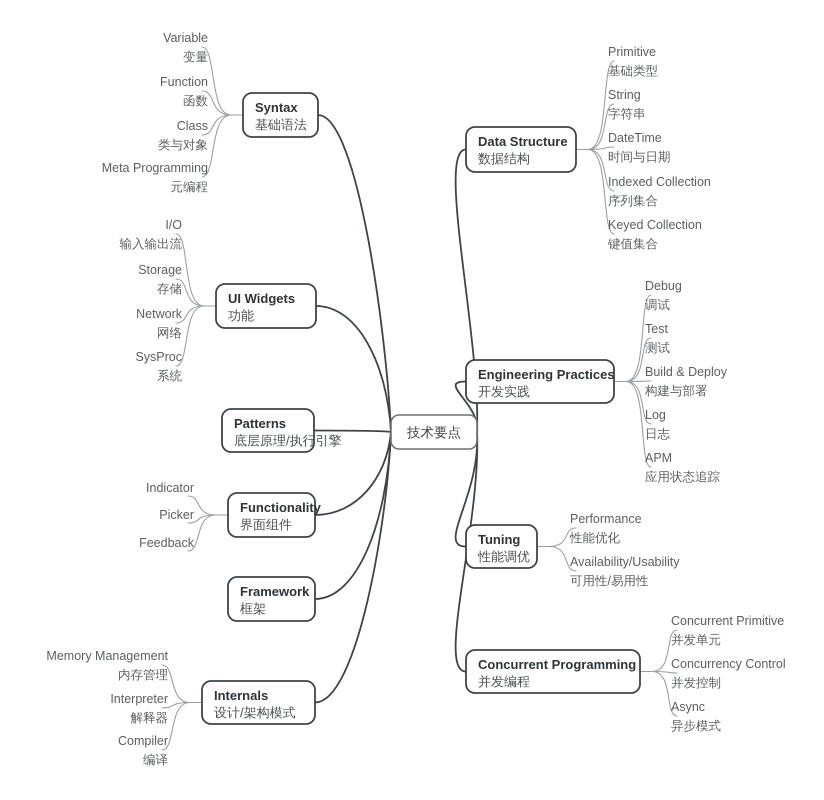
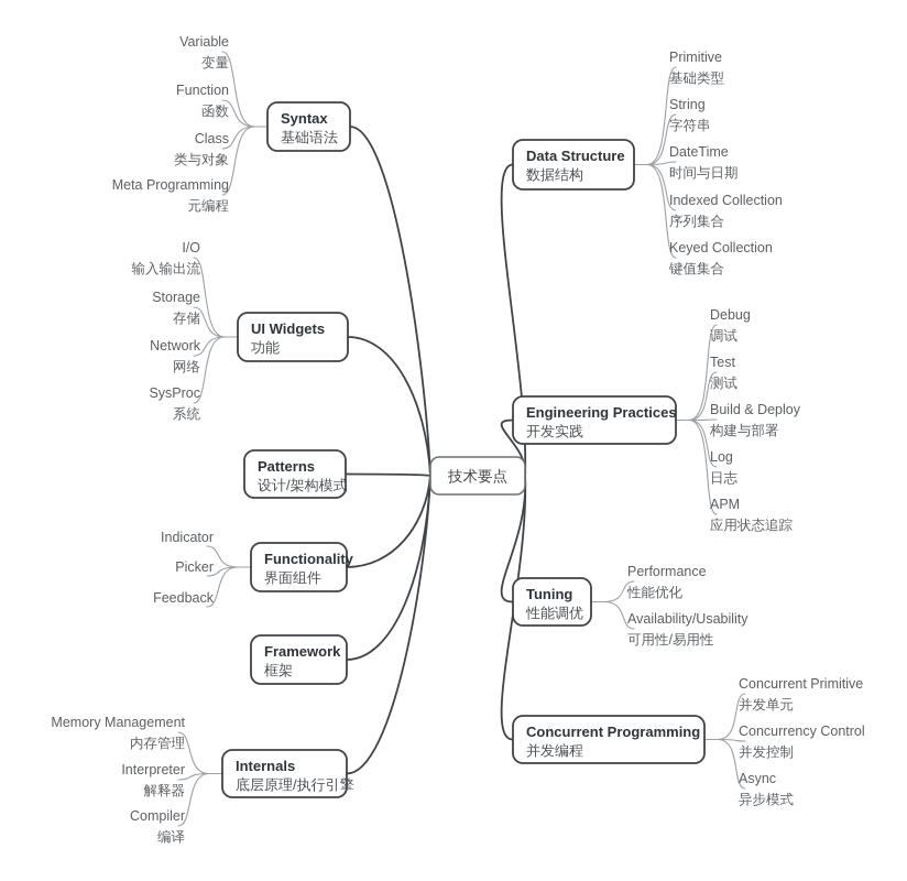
  Syntax
  基础语法
  Data Structure
  数据结构
  UI Widgets
  功能
  Engineering Practices
  开发实践
  Patterns
- 底层原理/执行引擎
+ 设计/架构模式
  Functionality
  界面组件
  Tuning
  性能调优
  Framework
  框架
  Concurrent Programming
  并发编程
  Internals
- 设计/架构模式
+ 底层原理/执行引擎
  Variable
  变量
  Function
  函数
  Class
  类与对象
  Meta Programming
  元编程
  Primitive
  基础类型
  String
  字符串
  DateTime
  时间与日期
  Indexed Collection
  序列集合
  Keyed Collection
  键值集合
  I/O
  输入输出流
  Storage
  存储
  Network
  网络
  SysProc
  系统
  Debug
  调试
  Test
  测试
  Build & Deploy
  构建与部署
  Log
  日志
  APM
  应用状态追踪
  Indicator
  Picker
  Feedback
  Performance
  性能优化
  Availability/Usability
  可用性/易用性
  Concurrent Primitive
  并发单元
  Concurrency Control
  并发控制
  Async
  异步模式
  Memory Management
  内存管理
  Interpreter
  解释器
  Compiler
  编译
  技术要点
